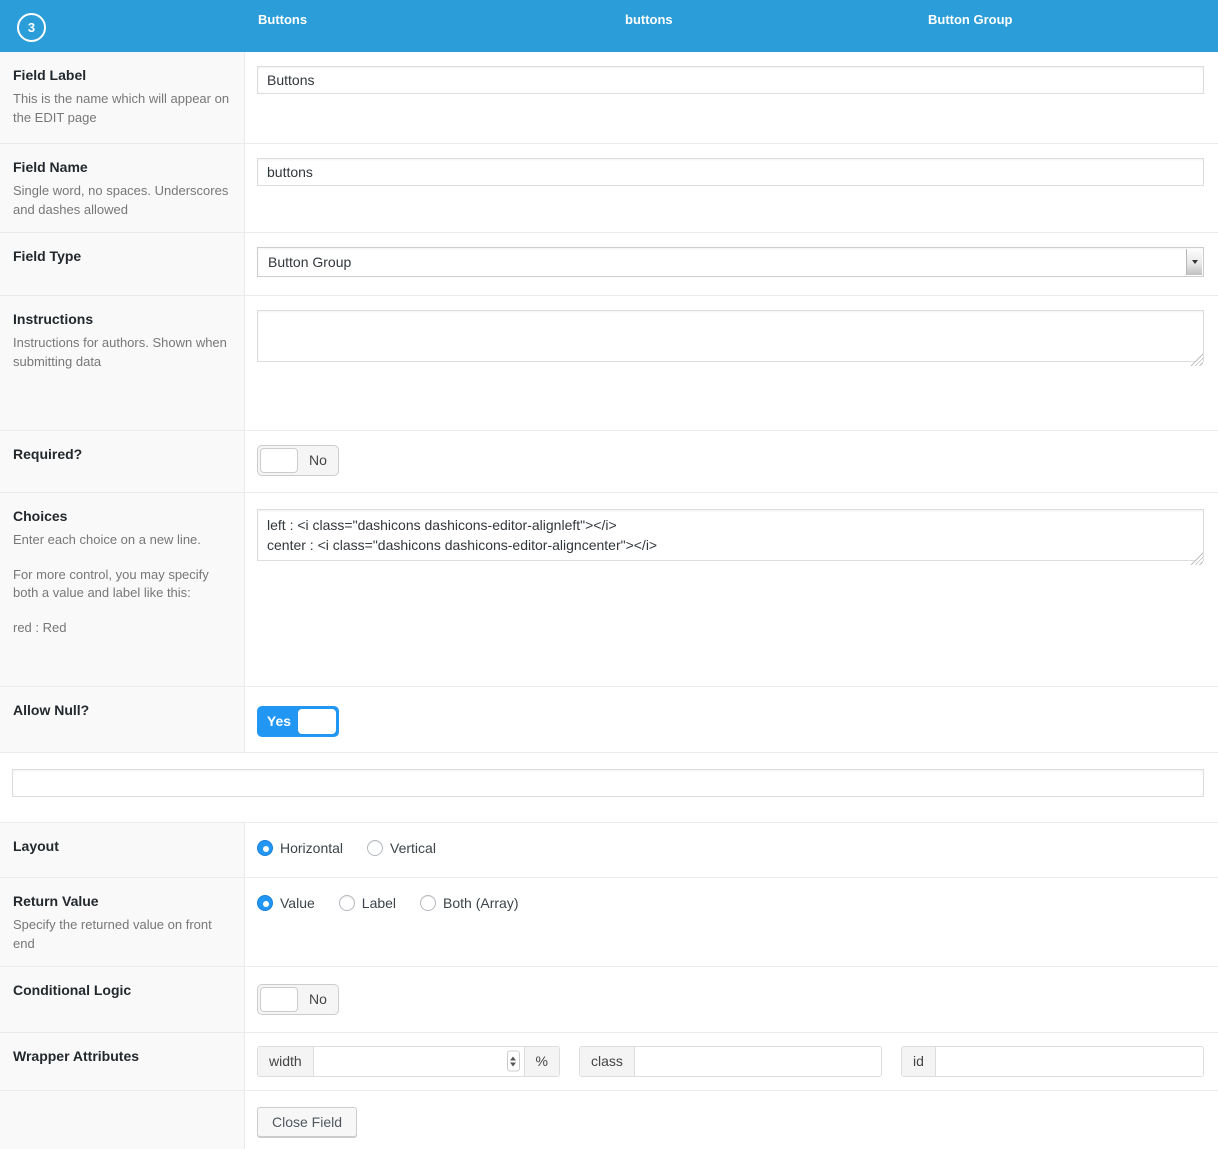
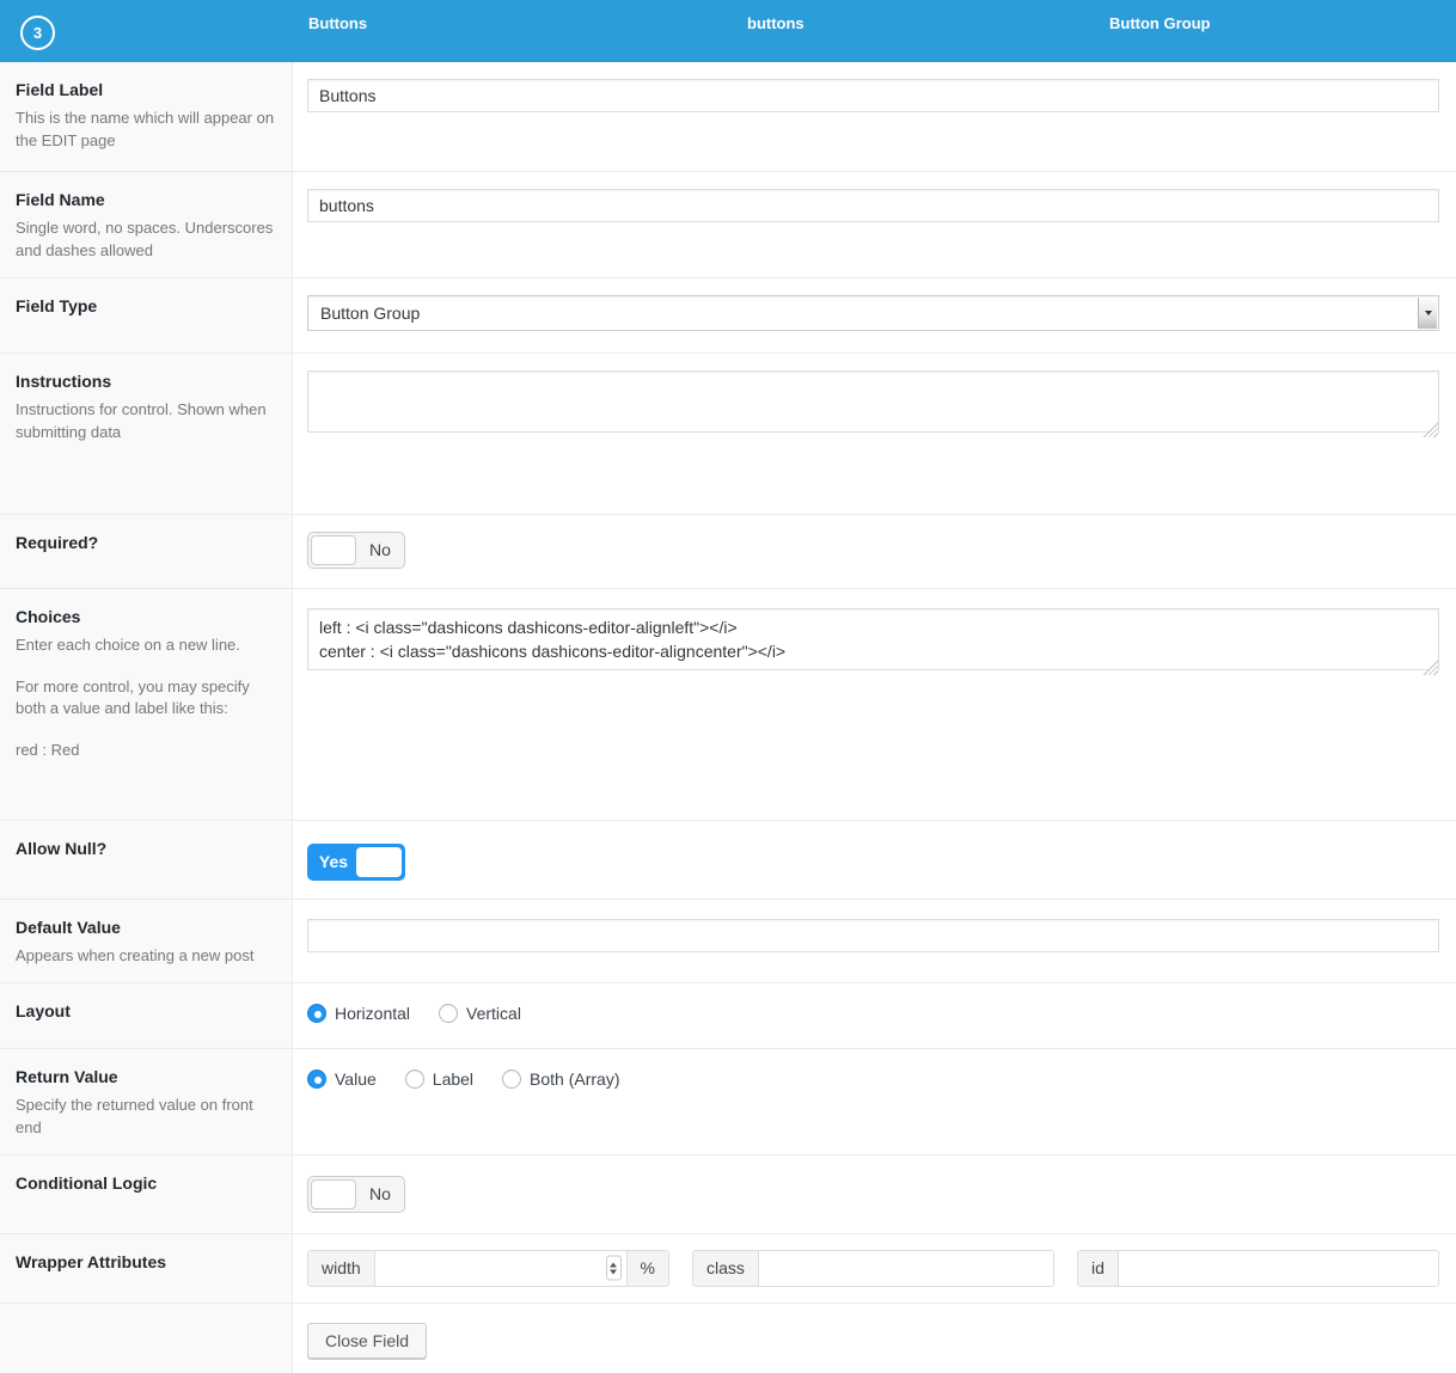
  3
  Buttons
  buttons
  Button Group
  Field Label
  This is the name which will appear on the EDIT page
  Buttons
  Field Name
  Single word, no spaces. Underscores and dashes allowed
  buttons
  Field Type
  Button Group
  Instructions
- Instructions for authors. Shown when submitting data
+ Instructions for control. Shown when submitting data
  Required?
  No
  Choices
  Enter each choice on a new line.
  For more control, you may specify both a value and label like this:
  red : Red
  left : <i class="dashicons dashicons-editor-alignleft"></i>
  center : <i class="dashicons dashicons-editor-aligncenter"></i>
  Allow Null?
  Yes
+ Default Value
+ Appears when creating a new post
  Layout
  Horizontal
  Vertical
  Return Value
  Specify the returned value on front end
  Value
  Label
  Both (Array)
  Conditional Logic
  No
  Wrapper Attributes
  width
  %
  class
  id
  Close Field
